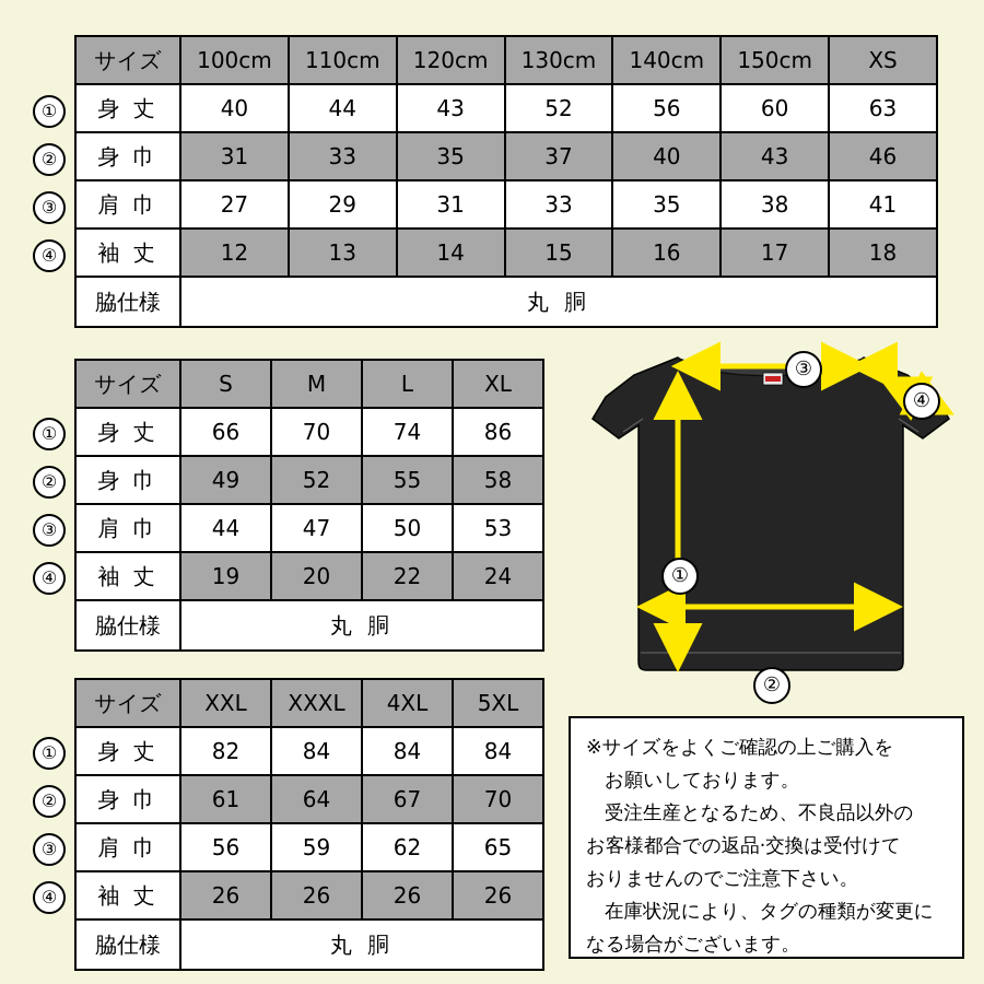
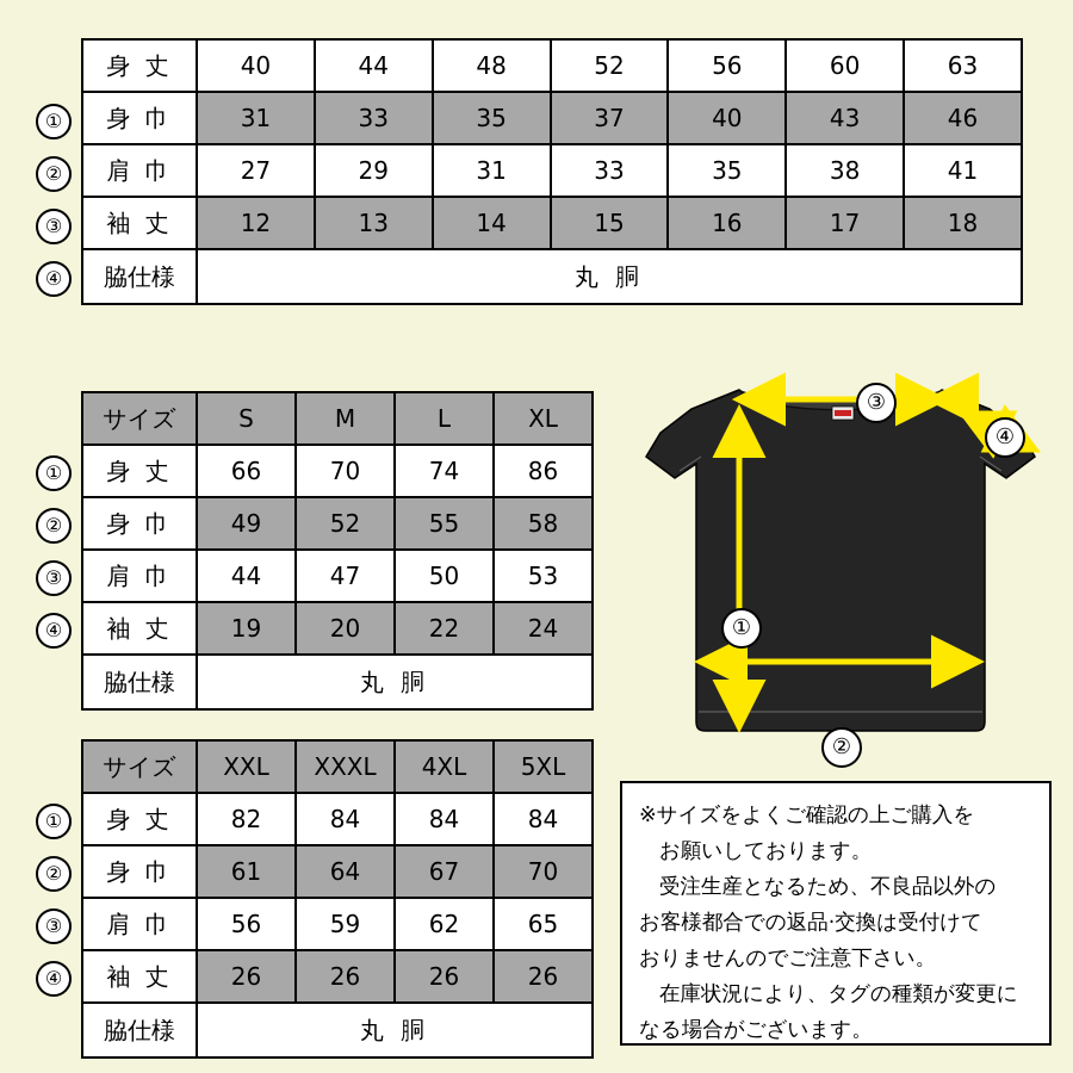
- サイズ	100cm	110cm	120cm	130cm	140cm	150cm	XS
- 身 丈	40	44	43	52	56	60	63
+ 身 丈	40	44	48	52	56	60	63
  身 巾	31	33	35	37	40	43	46
  肩 巾	27	29	31	33	35	38	41
  袖 丈	12	13	14	15	16	17	18
  脇仕様	丸 胴
  ①
  ②
  ③
  ④
  サイズ	S	M	L	XL
  身 丈	66	70	74	86
  身 巾	49	52	55	58
  肩 巾	44	47	50	53
  袖 丈	19	20	22	24
  脇仕様	丸 胴
  ①
  ②
  ③
  ④
  サイズ	XXL	XXXL	4XL	5XL
  身 丈	82	84	84	84
  身 巾	61	64	67	70
  肩 巾	56	59	62	65
  袖 丈	26	26	26	26
  脇仕様	丸 胴
  ①
  ②
  ③
  ④
  ③
  ④
  ①
  ②
  ※サイズをよくご確認の上ご購入を
  お願いしております。
  受注生産となるため、不良品以外の
  お客様都合での返品·交換は受付けて
  おりませんのでご注意下さい。
  在庫状況により、タグの種類が変更に
  なる場合がございます。
